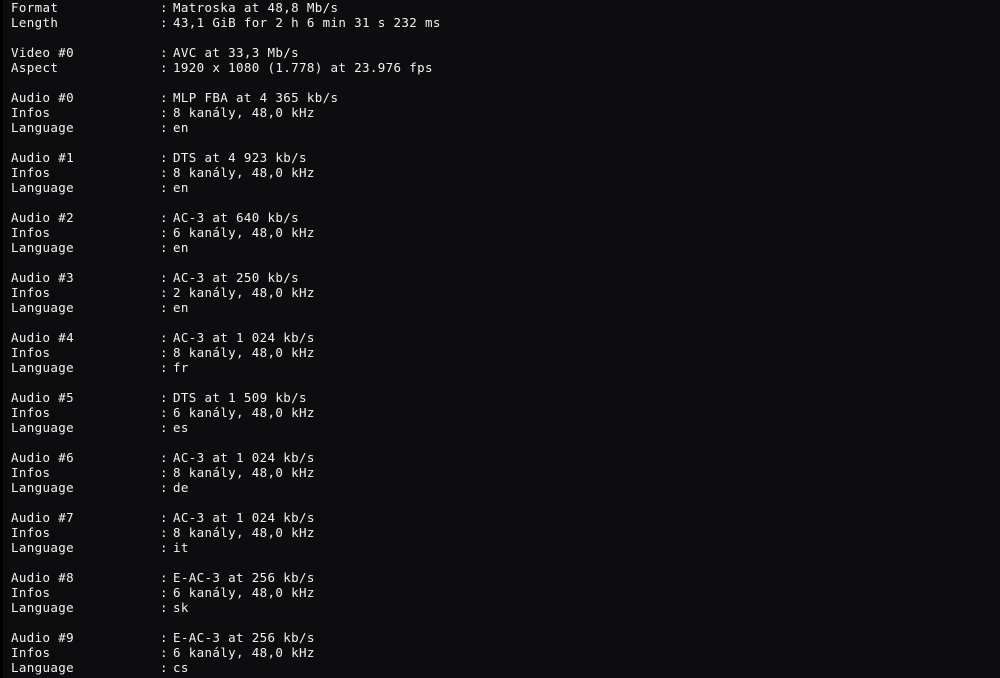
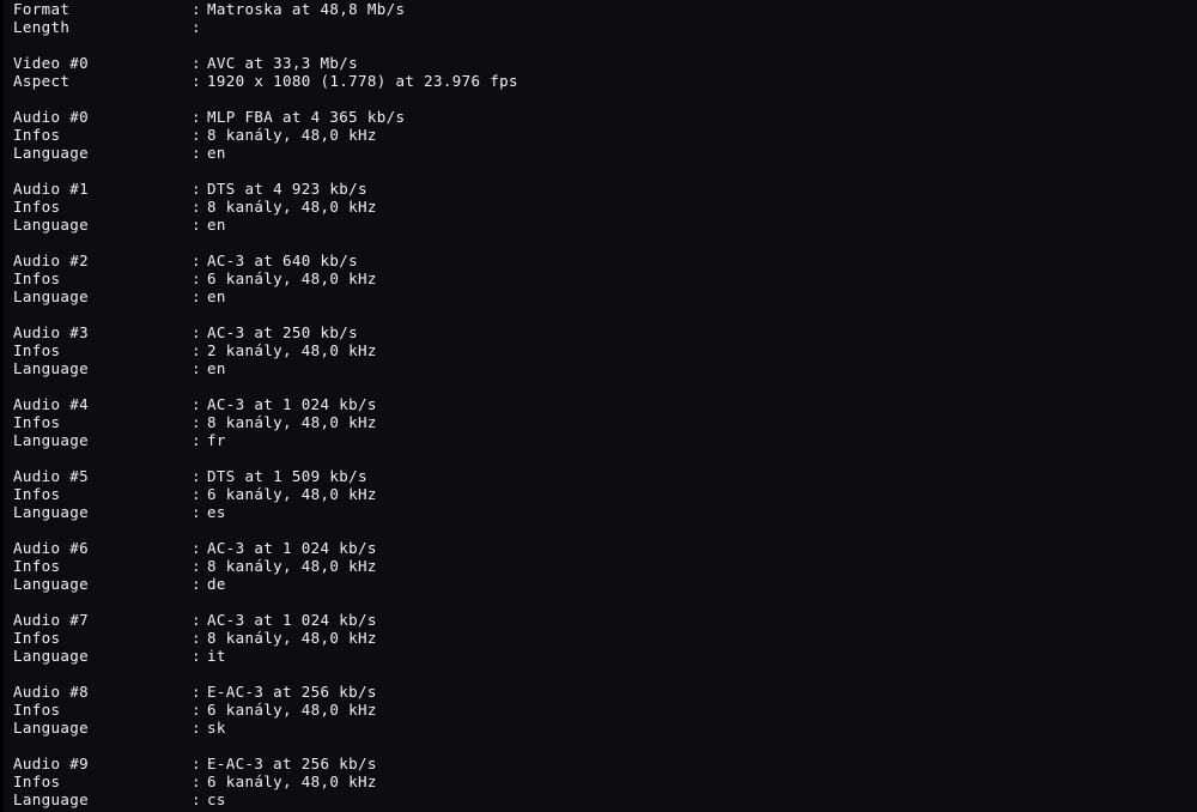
  Format
  :
  Matroska at 48,8 Mb/s
  Length
  :
- 43,1 GiB for 2 h 6 min 31 s 232 ms
  Video #0
  :
  AVC at 33,3 Mb/s
  Aspect
  :
  1920 x 1080 (1.778) at 23.976 fps
  Audio #0
  :
  MLP FBA at 4 365 kb/s
  Infos
  :
  8 kanály, 48,0 kHz
  Language
  :
  en
  Audio #1
  :
  DTS at 4 923 kb/s
  Infos
  :
  8 kanály, 48,0 kHz
  Language
  :
  en
  Audio #2
  :
  AC-3 at 640 kb/s
  Infos
  :
  6 kanály, 48,0 kHz
  Language
  :
  en
  Audio #3
  :
  AC-3 at 250 kb/s
  Infos
  :
  2 kanály, 48,0 kHz
  Language
  :
  en
  Audio #4
  :
  AC-3 at 1 024 kb/s
  Infos
  :
  8 kanály, 48,0 kHz
  Language
  :
  fr
  Audio #5
  :
  DTS at 1 509 kb/s
  Infos
  :
  6 kanály, 48,0 kHz
  Language
  :
  es
  Audio #6
  :
  AC-3 at 1 024 kb/s
  Infos
  :
  8 kanály, 48,0 kHz
  Language
  :
  de
  Audio #7
  :
  AC-3 at 1 024 kb/s
  Infos
  :
  8 kanály, 48,0 kHz
  Language
  :
  it
  Audio #8
  :
  E-AC-3 at 256 kb/s
  Infos
  :
  6 kanály, 48,0 kHz
  Language
  :
  sk
  Audio #9
  :
  E-AC-3 at 256 kb/s
  Infos
  :
  6 kanály, 48,0 kHz
  Language
  :
  cs
